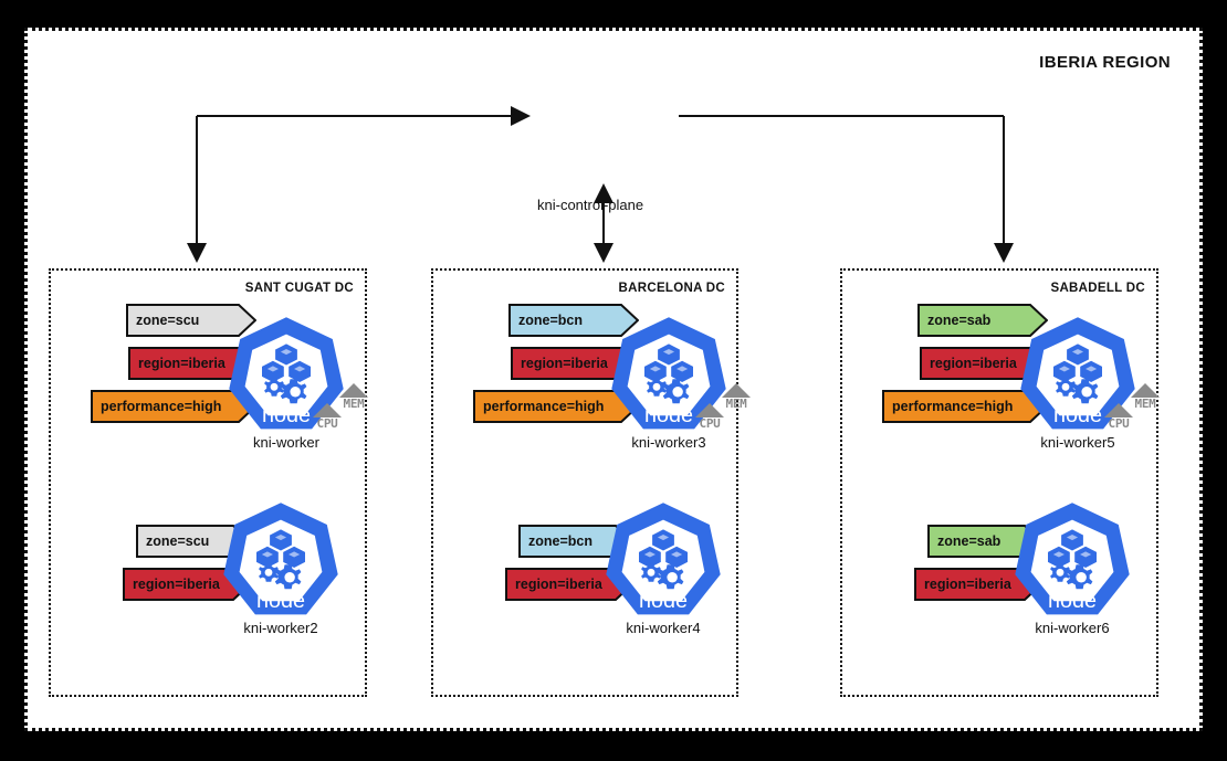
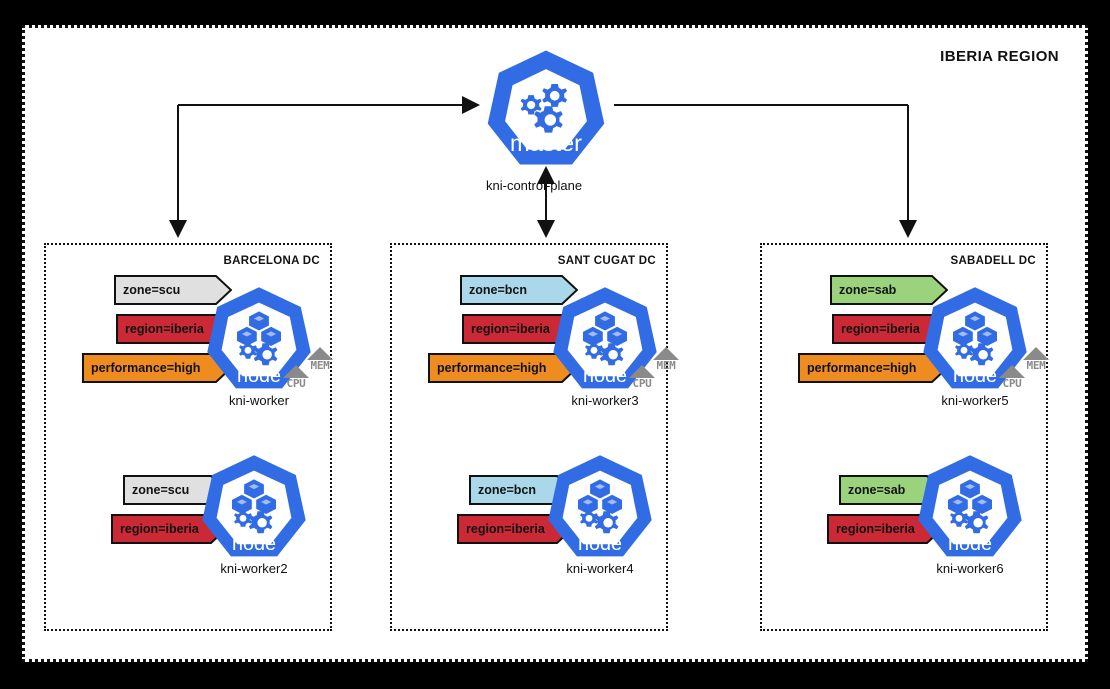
  IBERIA REGION
+ master
  kni-control-plane
- SANT CUGAT DC
+ BARCELONA DC
  zone=scu
  region=iberia
  performance=high
  node
  kni-worker
  MEM
  CPU
  zone=scu
  region=iberia
  node
  kni-worker2
- BARCELONA DC
+ SANT CUGAT DC
  zone=bcn
  region=iberia
  performance=high
  node
  kni-worker3
  MEM
  CPU
  zone=bcn
  region=iberia
  node
  kni-worker4
  SABADELL DC
  zone=sab
  region=iberia
  performance=high
  node
  kni-worker5
  MEM
  CPU
  zone=sab
  region=iberia
  node
  kni-worker6
